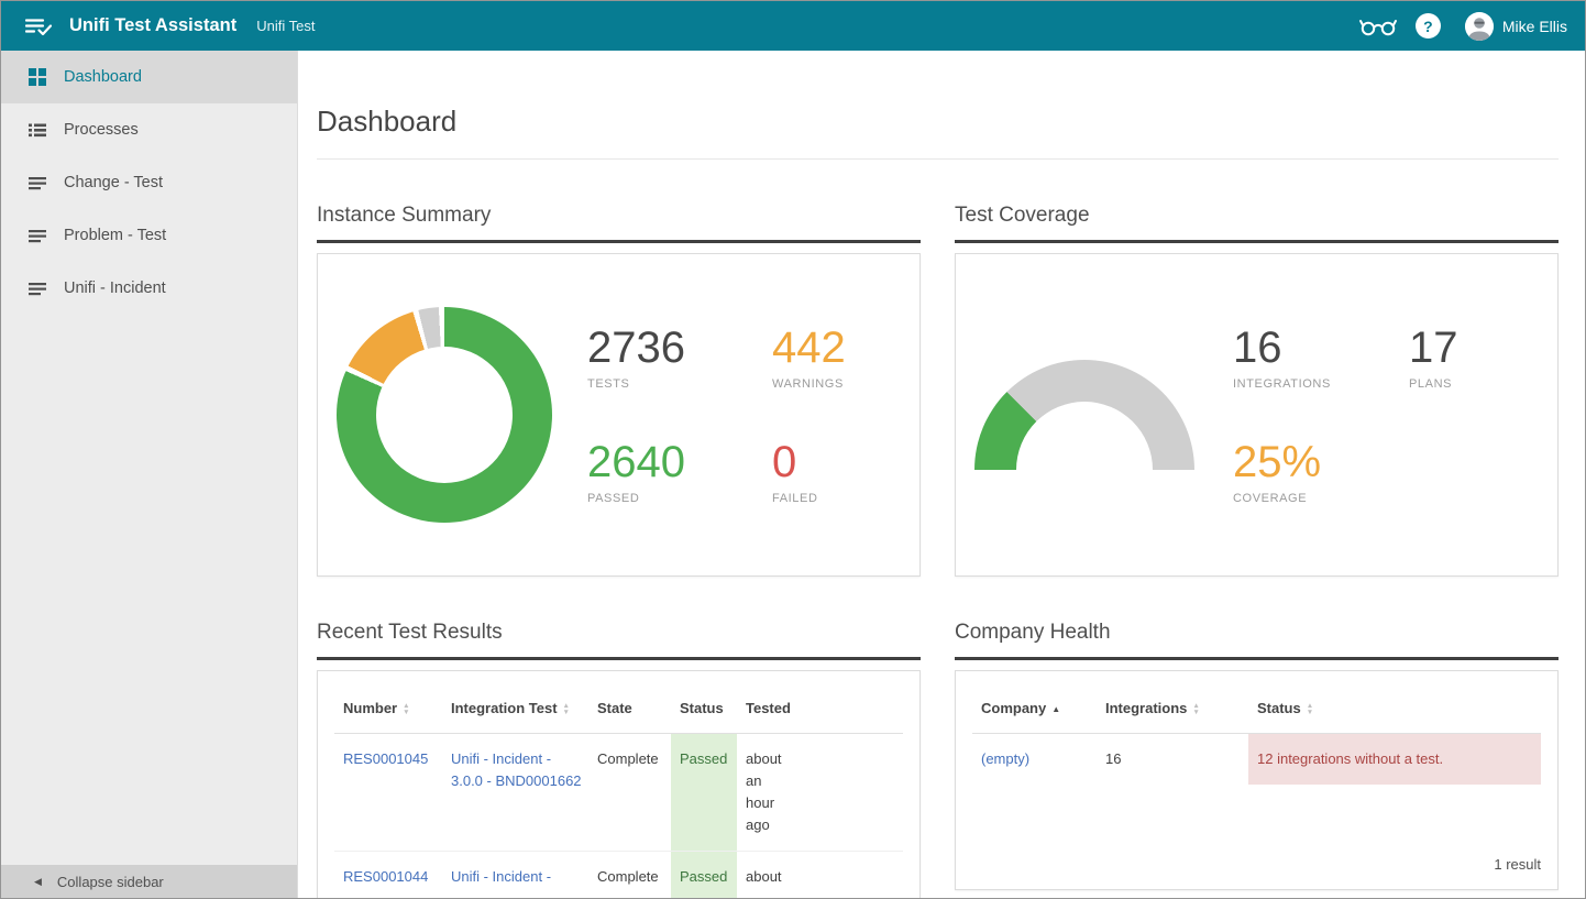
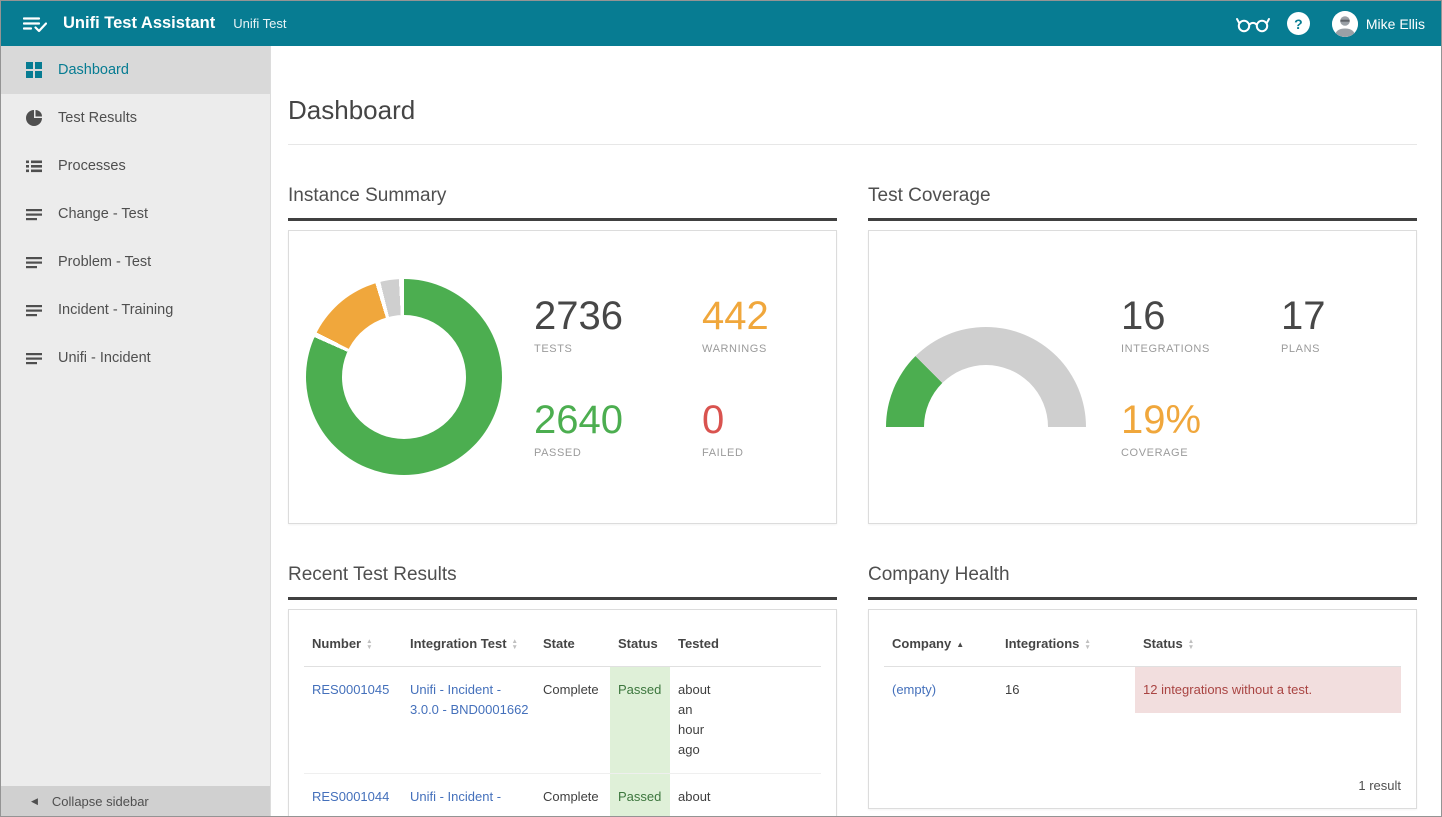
  Unifi Test Assistant
  Unifi Test
  ?
  Mike Ellis
  Dashboard
+ Test Results
  Processes
  Change - Test
  Problem - Test
+ Incident - Training
  Unifi - Incident
  ◀
  Collapse sidebar
  Dashboard
  Instance Summary
  2736
  TESTS
  442
  WARNINGS
  2640
  PASSED
  0
  FAILED
  Test Coverage
  16
  INTEGRATIONS
  17
  PLANS
- 25%
+ 19%
  COVERAGE
  Recent Test Results
  Number	Integration Test	State	Status	Tested
  RES0001045	Unifi - Incident - 3.0.0 - BND0001662	Complete	Passed	about an hour ago
  RES0001044	Unifi - Incident -	Complete	Passed	about
  Company Health
  Company ▲	Integrations	Status
  (empty)	16	12 integrations without a test.
  1 result
